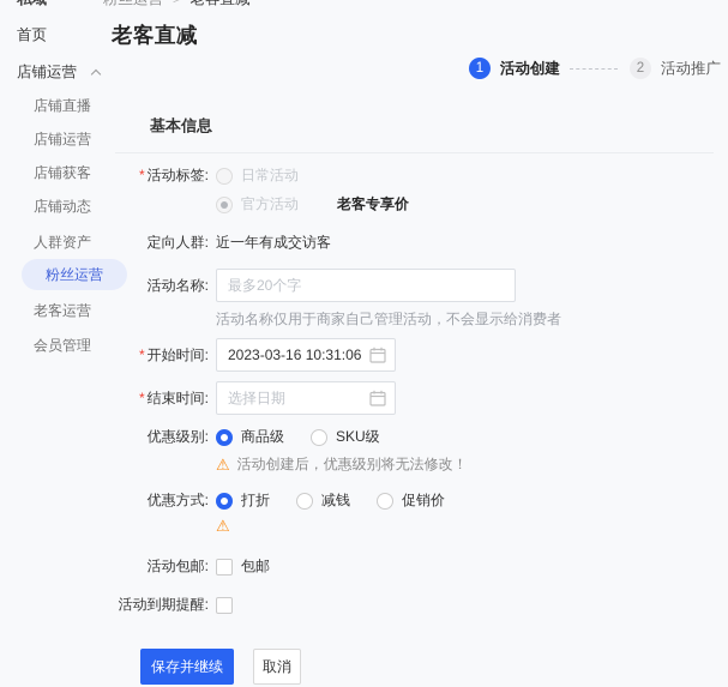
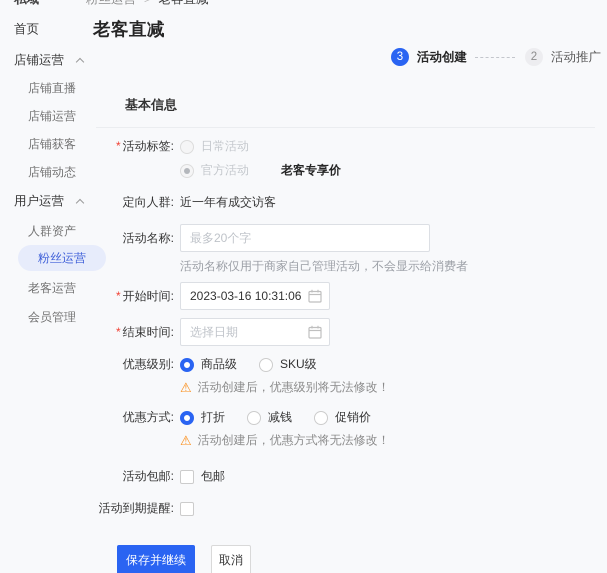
  首页
  店铺运营
  店铺直播
  店铺运营
  店铺获客
  店铺动态
+ 用户运营
  人群资产
  粉丝运营
  老客运营
  会员管理
  老客直减
- 1
+ 3
  活动创建
  2
  活动推广
  基本信息
  * 活动标签:
  日常活动
  官方活动
  老客专享价
  定向人群:
  近一年有成交访客
  活动名称:
  最多20个字
  活动名称仅用于商家自己管理活动，不会显示给消费者
  * 开始时间:
  2023-03-16 10:31:06
  * 结束时间:
  选择日期
  优惠级别:
  商品级
  SKU级
  ⚠
  活动创建后，优惠级别将无法修改！
  优惠方式:
  打折
  减钱
  促销价
  ⚠
+ 活动创建后，优惠方式将无法修改！
  活动包邮:
  包邮
  活动到期提醒:
  保存并继续
  取消
